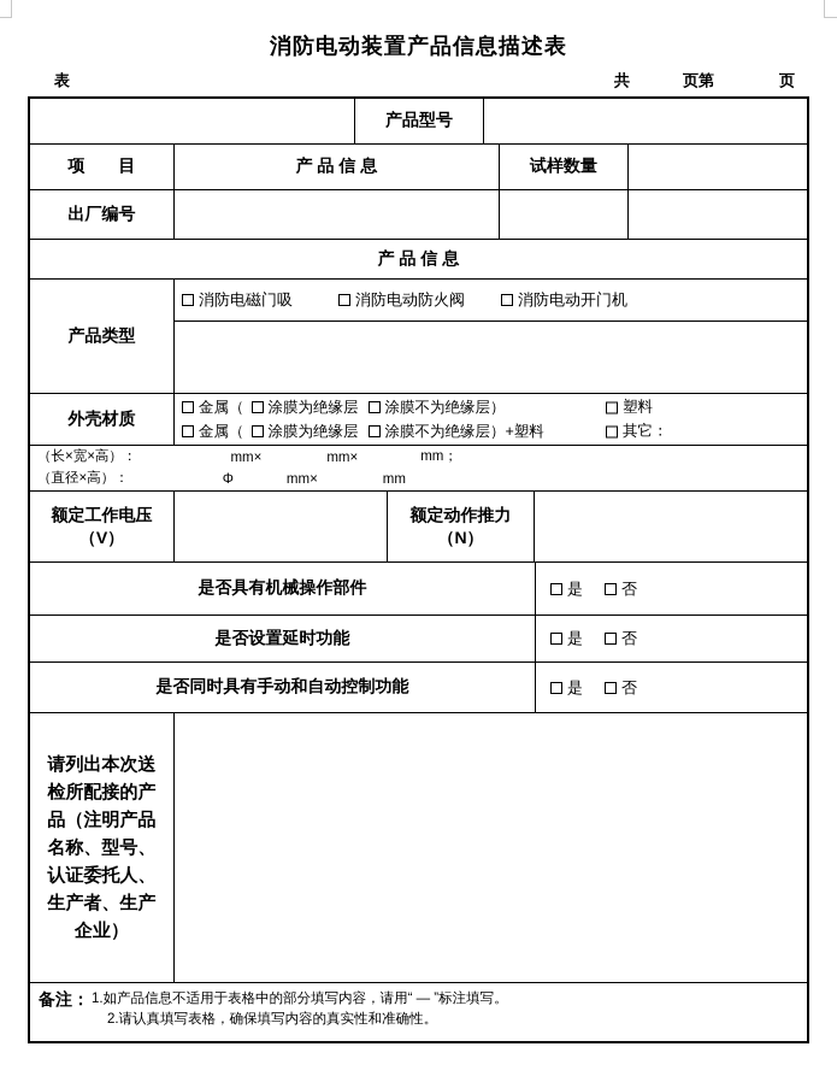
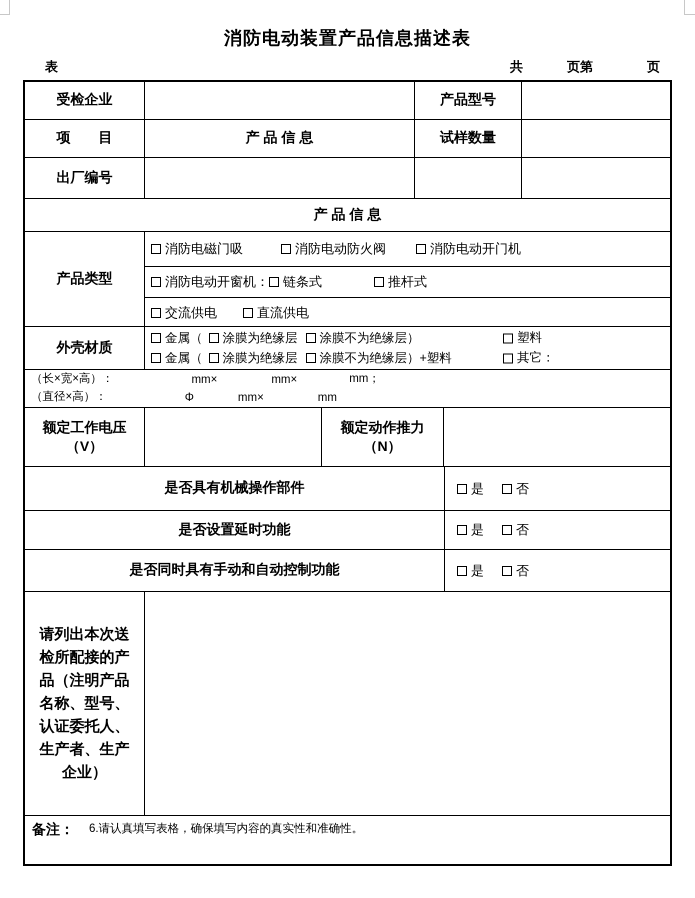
  消防电动装置产品信息描述表
  表
  共
  页第
  页
+ 受检企业
  产品型号
  项 目
  产 品 信 息
  试样数量
  出厂编号
  产 品 信 息
  产品类型
  消防电磁门吸
  消防电动防火阀
  消防电动开门机
+ 消防电动开窗机：
+ 链条式
+ 推杆式
+ 交流供电
+ 直流供电
  外壳材质
  金属（
  涂膜为绝缘层
  涂膜不为绝缘层）
  塑料
  金属（
  涂膜为绝缘层
  涂膜不为绝缘层）+塑料
  其它：
  （长×宽×高）：
  mm×
  mm×
  mm；
  （直径×高）：
  Φ
  mm×
  mm
  额定工作电压
  （V）
  额定动作推力
  （N）
  是否具有机械操作部件
  是
  否
  是否设置延时功能
  是
  否
  是否同时具有手动和自动控制功能
  是
  否
  请列出本次送检所配接的产品（注明产品名称、型号、认证委托人、生产者、生产企业）
  备注：
- 1.如产品信息不适用于表格中的部分填写内容，请用“ — ”标注填写。
- 2.请认真填写表格，确保填写内容的真实性和准确性。
+ 6.请认真填写表格，确保填写内容的真实性和准确性。
